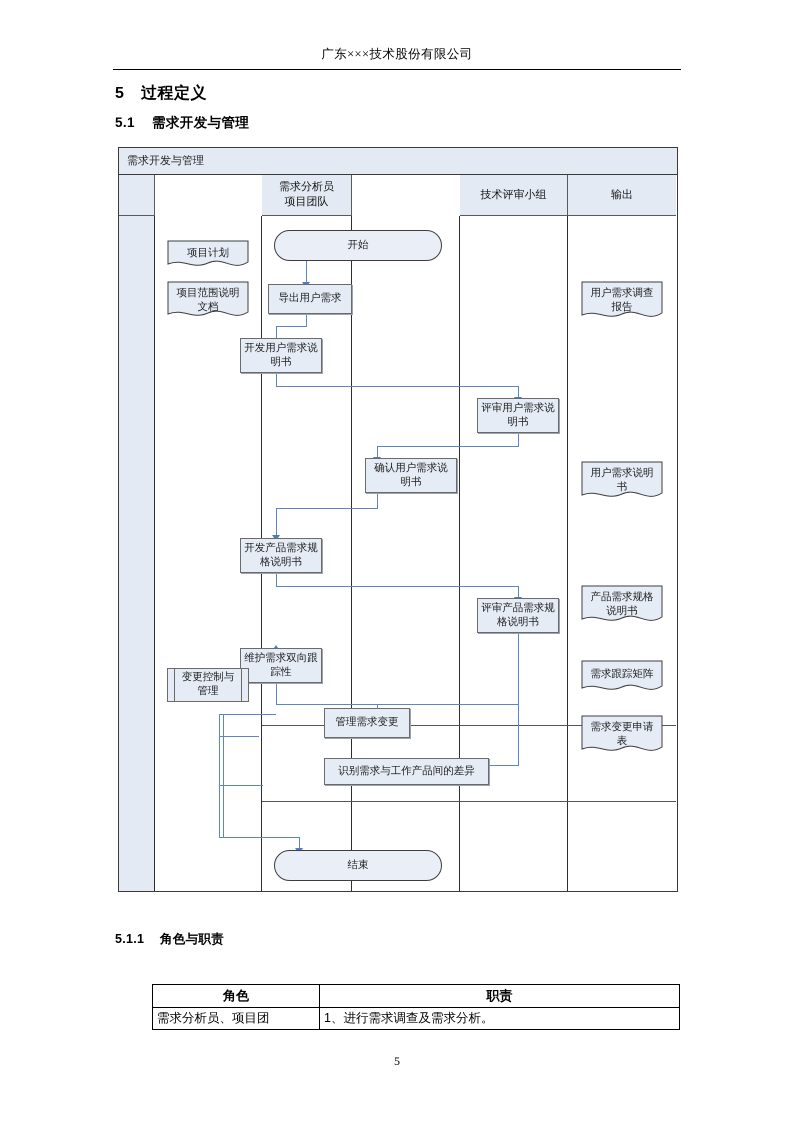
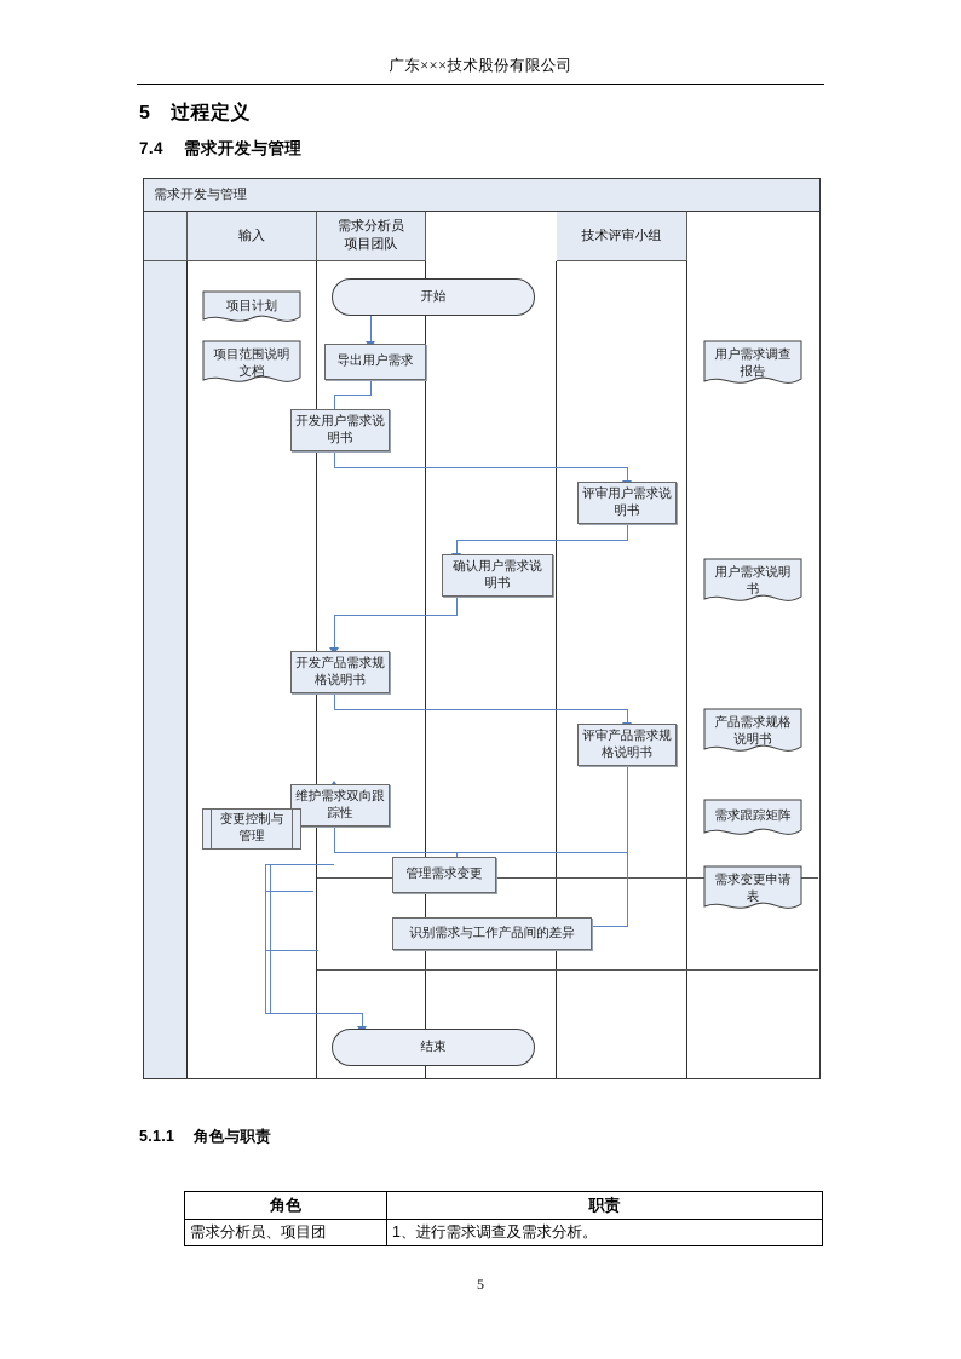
  广东×××技术股份有限公司
  5 过程定义
- 5.1 需求开发与管理
+ 7.4 需求开发与管理
  需求开发与管理
+ 输入
  需求分析员
  项目团队
  技术评审小组
- 输出
  开始
  导出用户需求
  开发用户需求说
  明书
  评审用户需求说
  明书
  确认用户需求说
  明书
  开发产品需求规
  格说明书
  评审产品需求规
  格说明书
  维护需求双向跟
  踪性
  管理需求变更
  识别需求与工作产品间的差异
  结束
  项目计划
  项目范围说明
  文档
  变更控制与
  管理
  用户需求调查
  报告
  用户需求说明
  书
  产品需求规格
  说明书
  需求跟踪矩阵
  需求变更申请
  表
  5.1.1 角色与职责
  角色	职责
  需求分析员、项目团	1、进行需求调查及需求分析。
  5
